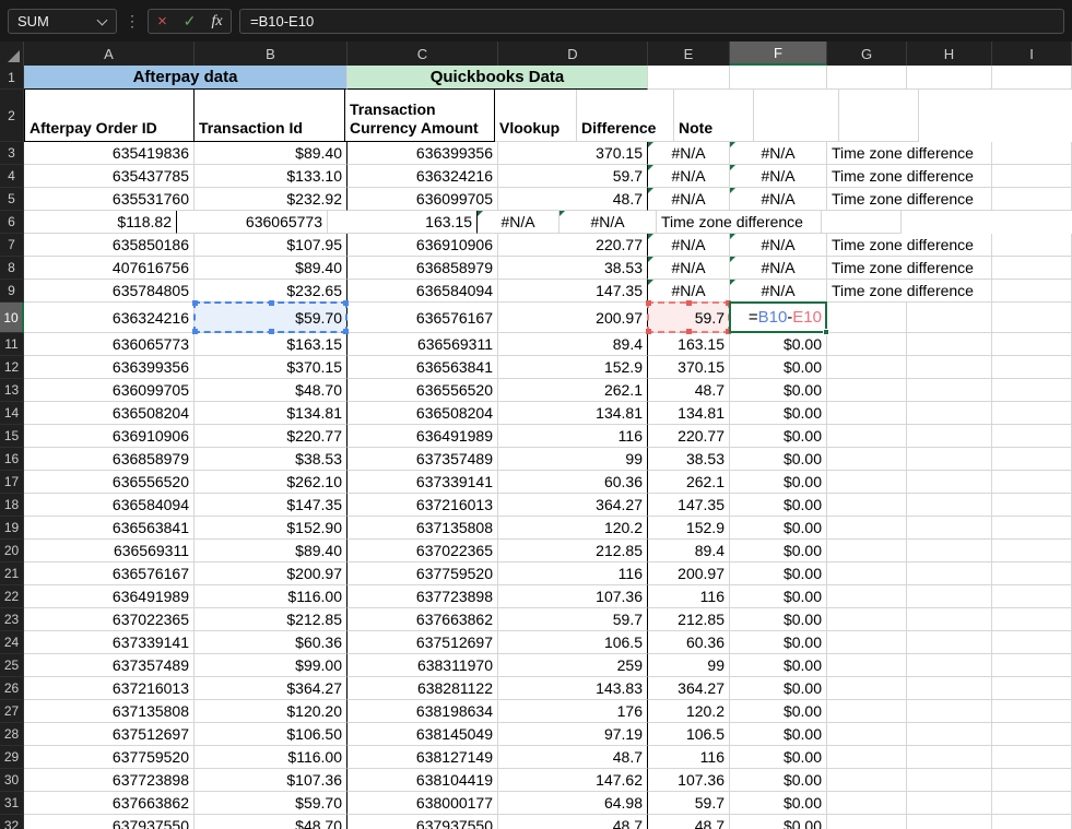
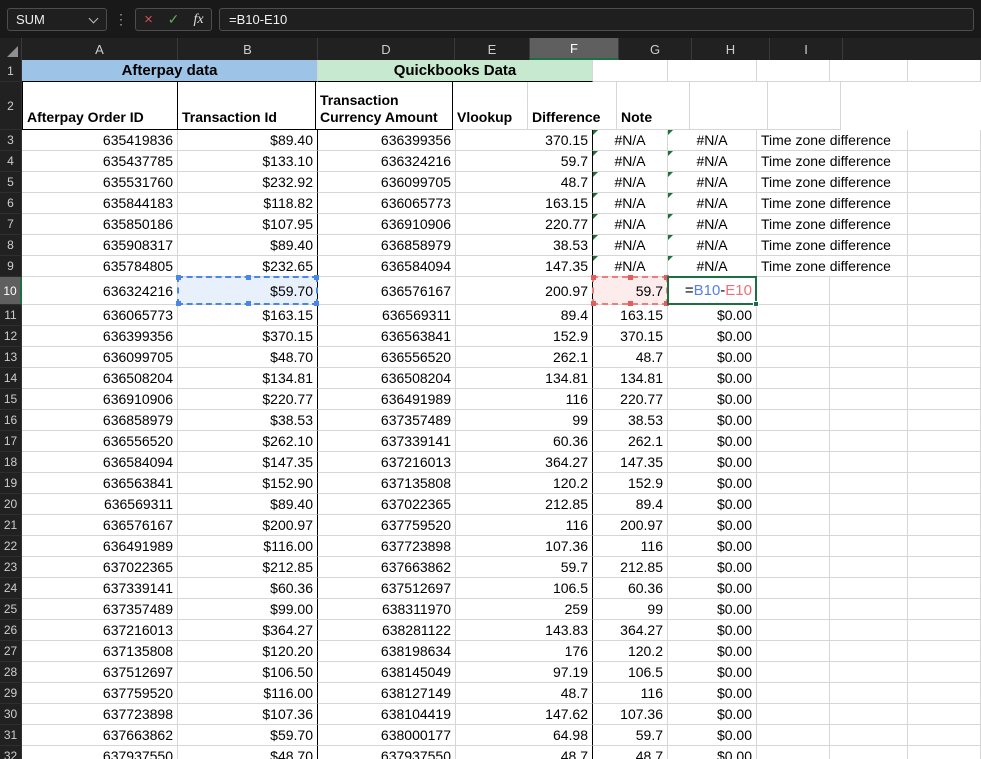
  SUM
  ⋮
  ×
  ✓
  fx
  =B10-E10
  A
  B
- C
  D
  E
  F
  G
  H
  I
  1
  Afterpay data
  Quickbooks Data
  2
  Afterpay Order ID
  Transaction Id
  Transaction
  Currency Amount
  Vlookup
  Difference
  Note
  3
  635419836
  $89.40
  636399356
  370.15
  #N/A
  #N/A
  Time zone difference
  4
  635437785
  $133.10
  636324216
  59.7
  #N/A
  #N/A
  Time zone difference
  5
  635531760
  $232.92
  636099705
  48.7
  #N/A
  #N/A
  Time zone difference
  6
+ 635844183
  $118.82
  636065773
  163.15
  #N/A
  #N/A
  Time zone difference
  7
  635850186
  $107.95
  636910906
  220.77
  #N/A
  #N/A
  Time zone difference
  8
- 407616756
+ 635908317
  $89.40
  636858979
  38.53
  #N/A
  #N/A
  Time zone difference
  9
  635784805
  $232.65
  636584094
  147.35
  #N/A
  #N/A
  Time zone difference
  10
  636324216
  $59.70
  636576167
  200.97
  59.7
  =
  B10
  -
  E10
  11
  636065773
  $163.15
  636569311
  89.4
  163.15
  $0.00
  12
  636399356
  $370.15
  636563841
  152.9
  370.15
  $0.00
  13
  636099705
  $48.70
  636556520
  262.1
  48.7
  $0.00
  14
  636508204
  $134.81
  636508204
  134.81
  134.81
  $0.00
  15
  636910906
  $220.77
  636491989
  116
  220.77
  $0.00
  16
  636858979
  $38.53
  637357489
  99
  38.53
  $0.00
  17
  636556520
  $262.10
  637339141
  60.36
  262.1
  $0.00
  18
  636584094
  $147.35
  637216013
  364.27
  147.35
  $0.00
  19
  636563841
  $152.90
  637135808
  120.2
  152.9
  $0.00
  20
  636569311
  $89.40
  637022365
  212.85
  89.4
  $0.00
  21
  636576167
  $200.97
  637759520
  116
  200.97
  $0.00
  22
  636491989
  $116.00
  637723898
  107.36
  116
  $0.00
  23
  637022365
  $212.85
  637663862
  59.7
  212.85
  $0.00
  24
  637339141
  $60.36
  637512697
  106.5
  60.36
  $0.00
  25
  637357489
  $99.00
  638311970
  259
  99
  $0.00
  26
  637216013
  $364.27
  638281122
  143.83
  364.27
  $0.00
  27
  637135808
  $120.20
  638198634
  176
  120.2
  $0.00
  28
  637512697
  $106.50
  638145049
  97.19
  106.5
  $0.00
  29
  637759520
  $116.00
  638127149
  48.7
  116
  $0.00
  30
  637723898
  $107.36
  638104419
  147.62
  107.36
  $0.00
  31
  637663862
  $59.70
  638000177
  64.98
  59.7
  $0.00
  32
  637937550
  $48.70
  637937550
  48.7
  48.7
  $0.00
